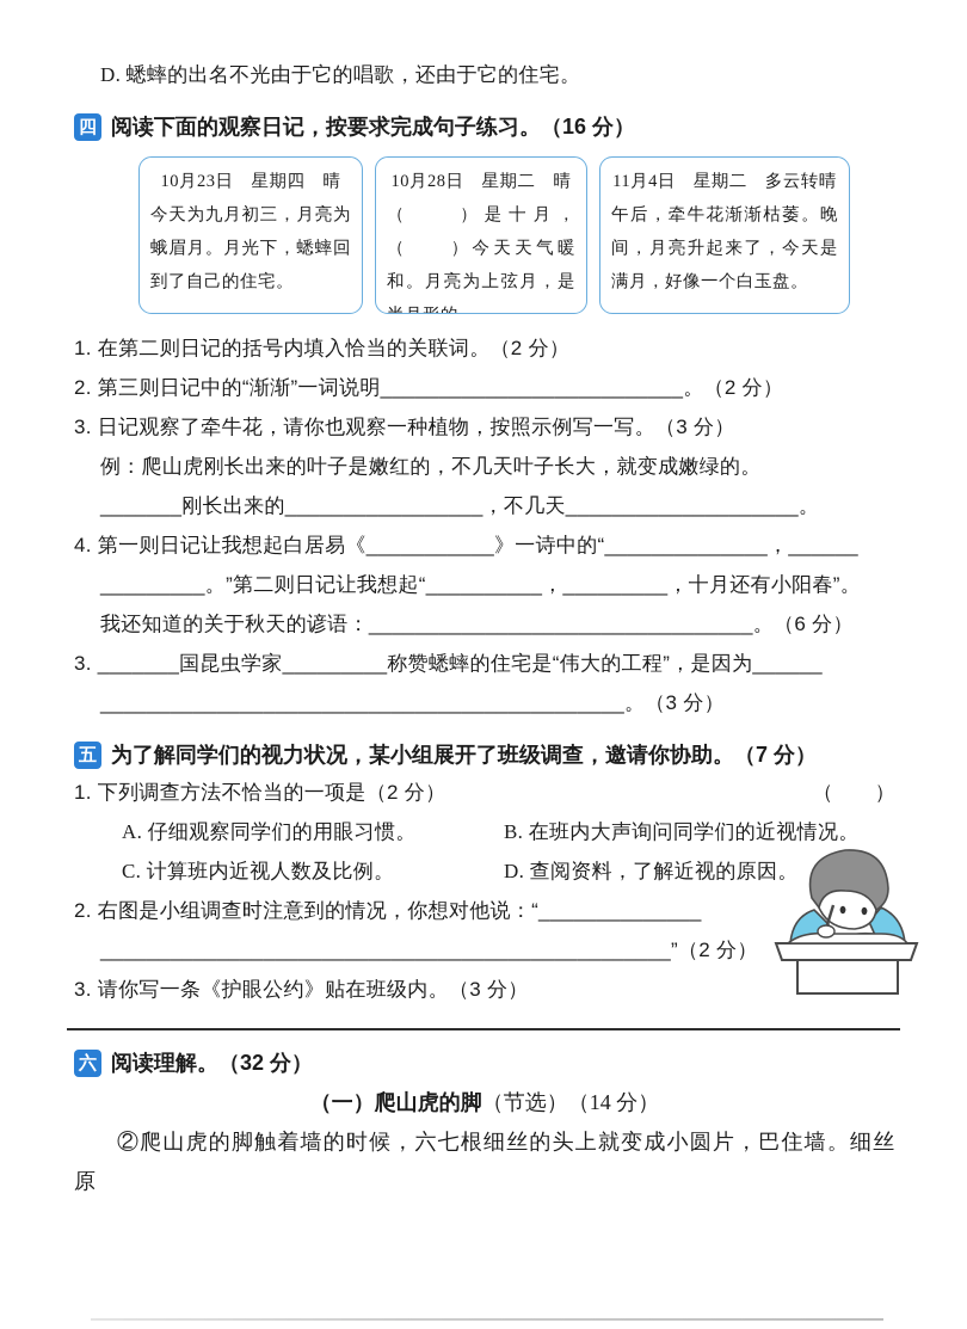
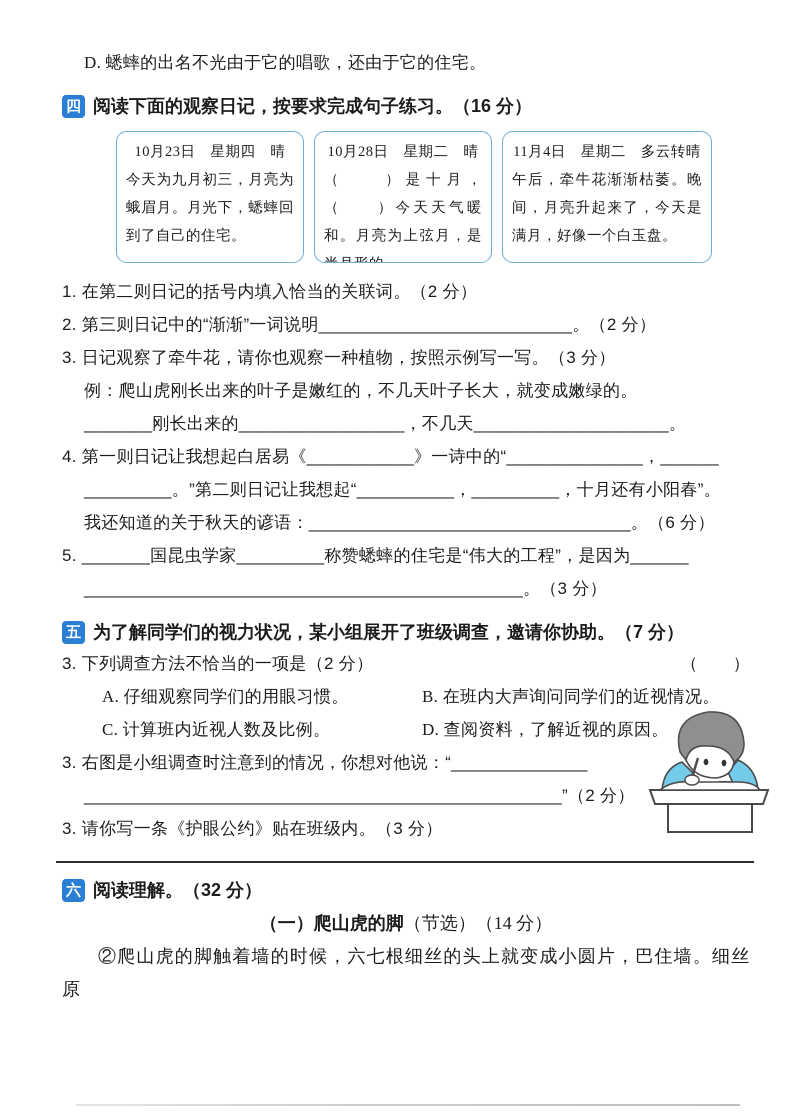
  D. 蟋蟀的出名不光由于它的唱歌，还由于它的住宅。
  四
  阅读下面的观察日记，按要求完成句子练习。（16 分）
  10月23日 星期四 晴
  今天为九月初三，月亮为蛾眉月。月光下，蟋蟀回到了自己的住宅。
  10月28日 星期二 晴
  （ ）是十月，（ ）今天天气暖和。月亮为上弦月，是
  11月4日 星期二 多云转晴
  午后，牵牛花渐渐枯萎。晚间，月亮升起来了，今天是满月，好像一个白玉盘。
  1. 在第二则日记的括号内填入恰当的关联词。（2 分）
  2. 第三则日记中的“渐渐”一词说明__________________________。（2 分）
  3. 日记观察了牵牛花，请你也观察一种植物，按照示例写一写。（3 分）
  例：爬山虎刚长出来的叶子是嫩红的，不几天叶子长大，就变成嫩绿的。
  _______刚长出来的_________________，不几天____________________。
  4. 第一则日记让我想起白居易《___________》一诗中的“______________，______
  _________。”第二则日记让我想起“__________，_________，十月还有小阳春”。
  我还知道的关于秋天的谚语：_________________________________。（6 分）
- 3. _______国昆虫学家_________称赞蟋蟀的住宅是“伟大的工程”，是因为______
+ 5. _______国昆虫学家_________称赞蟋蟀的住宅是“伟大的工程”，是因为______
  _____________________________________________。（3 分）
  五
  为了解同学们的视力状况，某小组展开了班级调查，邀请你协助。（7 分）
- 1. 下列调查方法不恰当的一项是（2 分）
+ 3. 下列调查方法不恰当的一项是（2 分）
  （ ）
  A. 仔细观察同学们的用眼习惯。
  B. 在班内大声询问同学们的近视情况。
  C. 计算班内近视人数及比例。
  D. 查阅资料，了解近视的原因。
- 2. 右图是小组调查时注意到的情况，你想对他说：“______________
+ 3. 右图是小组调查时注意到的情况，你想对他说：“______________
  _________________________________________________”（2 分）
  3. 请你写一条《护眼公约》贴在班级内。（3 分）
  六
  阅读理解。（32 分）
  （一）爬山虎的脚（节选）（14 分）
  ②爬山虎的脚触着墙的时候，六七根细丝的头上就变成小圆片，巴住墙。细丝原
